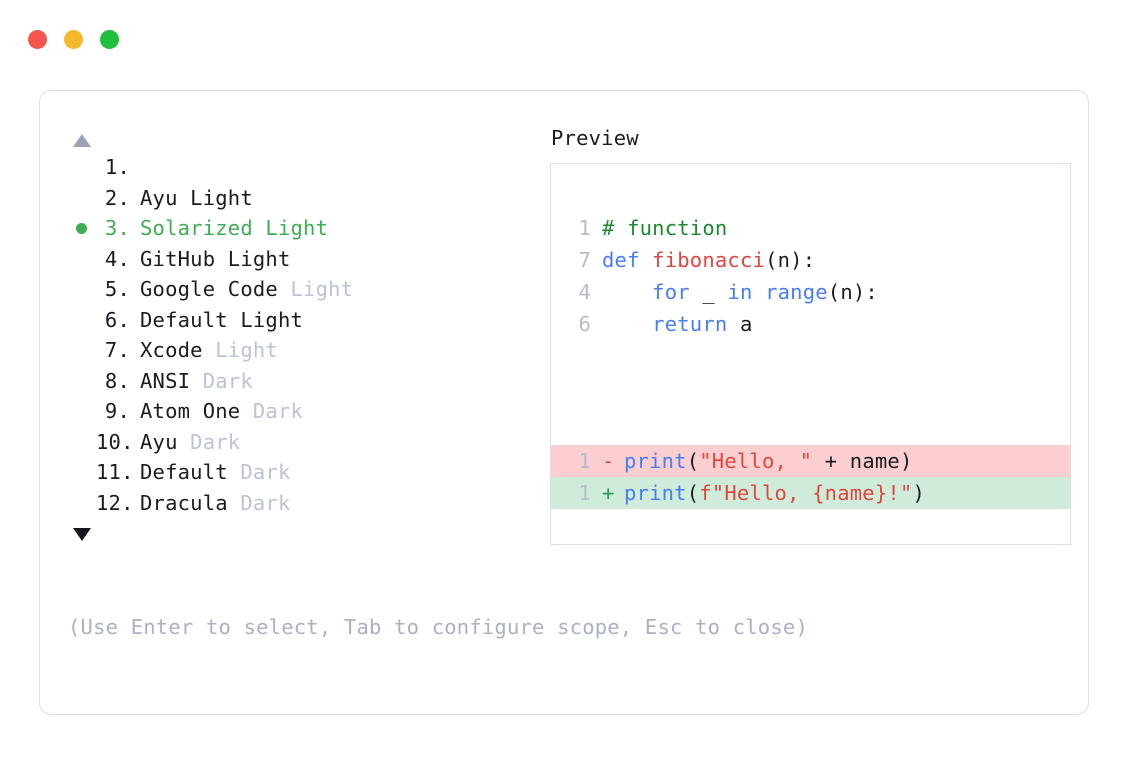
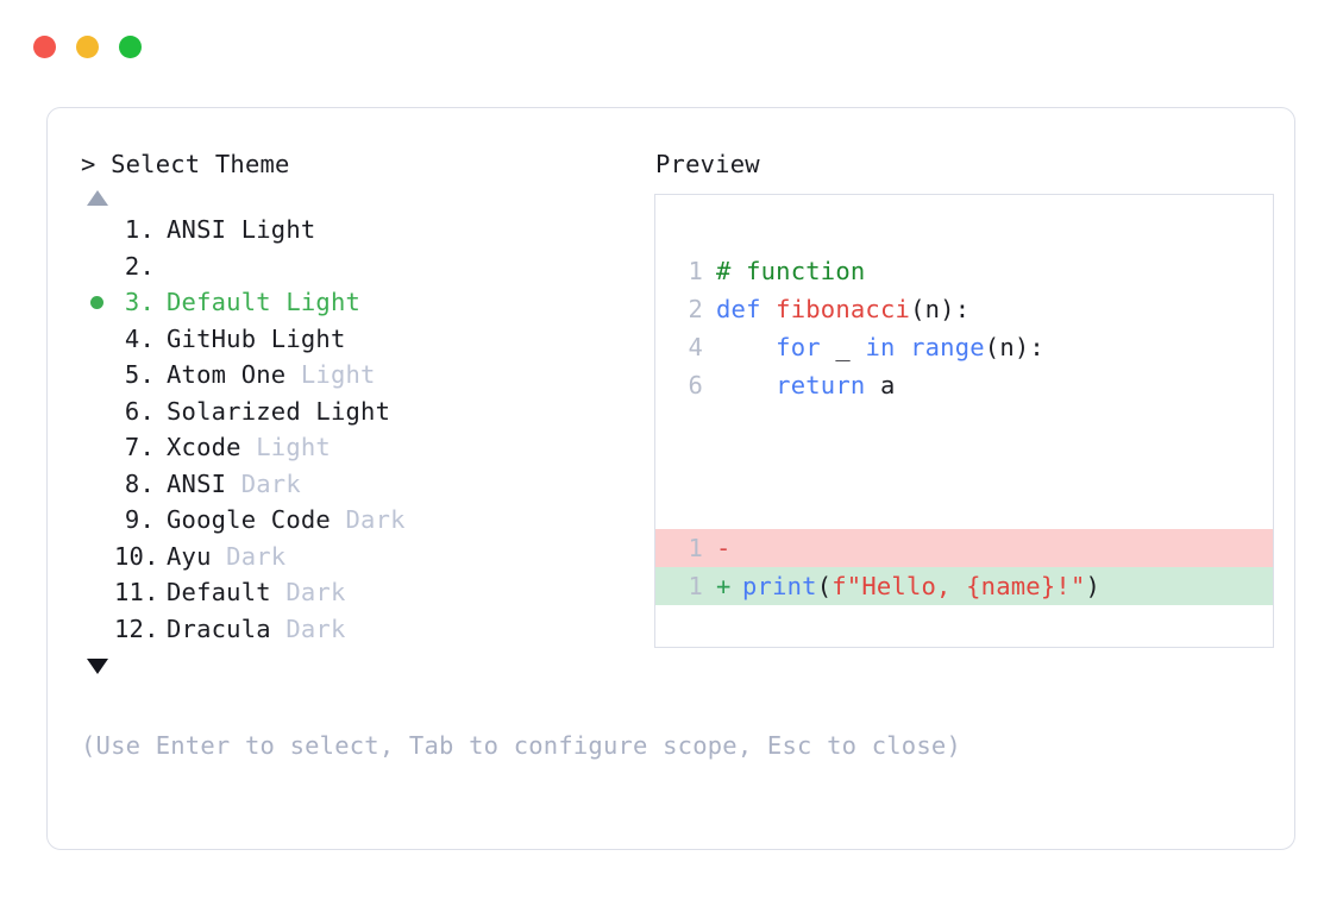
+ > Select Theme
  1.
+ ANSI Light
  2.
- Ayu Light
  3.
- Solarized Light
+ Default Light
  4.
  GitHub Light
  5.
- Google Code
+ Atom One
  Light
  6.
- Default Light
+ Solarized Light
  7.
  Xcode
  Light
  8.
  ANSI
  Dark
  9.
- Atom One
+ Google Code
  Dark
  10.
  Ayu
  Dark
  11.
  Default
  Dark
  12.
  Dracula
  Dark
  Preview
  1
  # function
- 7
+ 2
  def fibonacci(n):
  4
  for _ in range(n):
  6
  return a
  1
  -
- print("Hello, " + name)
  1
  +
  print(f"Hello, {name}!")
  (Use Enter to select, Tab to configure scope, Esc to close)
